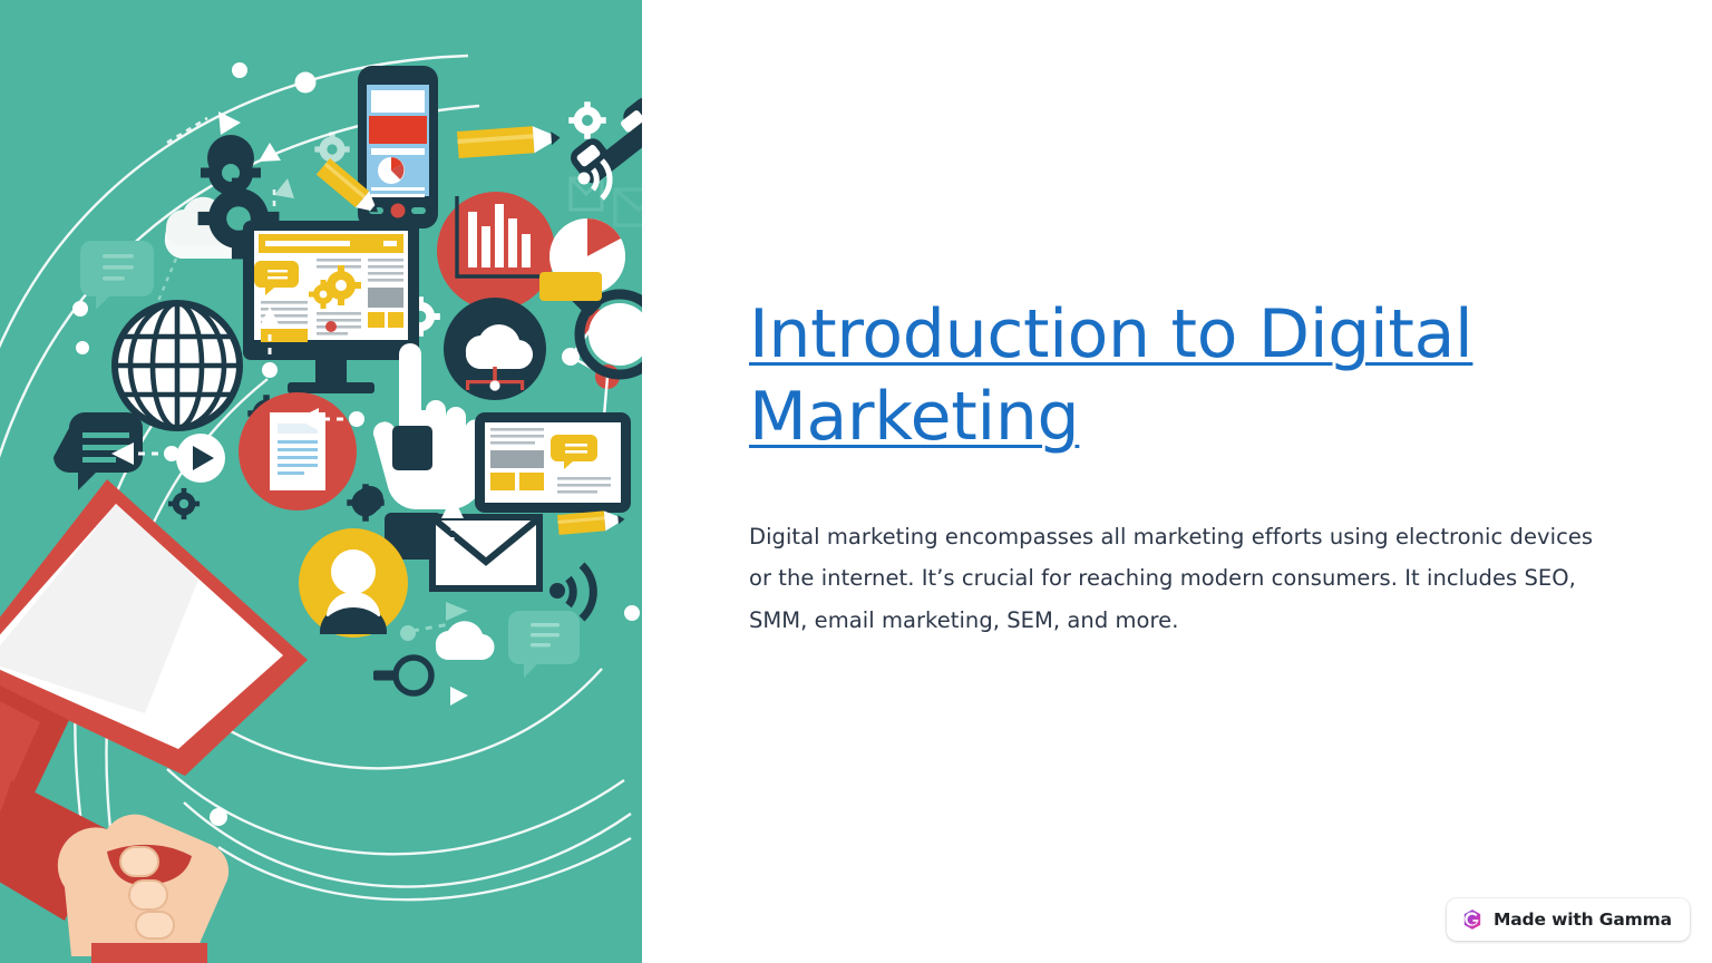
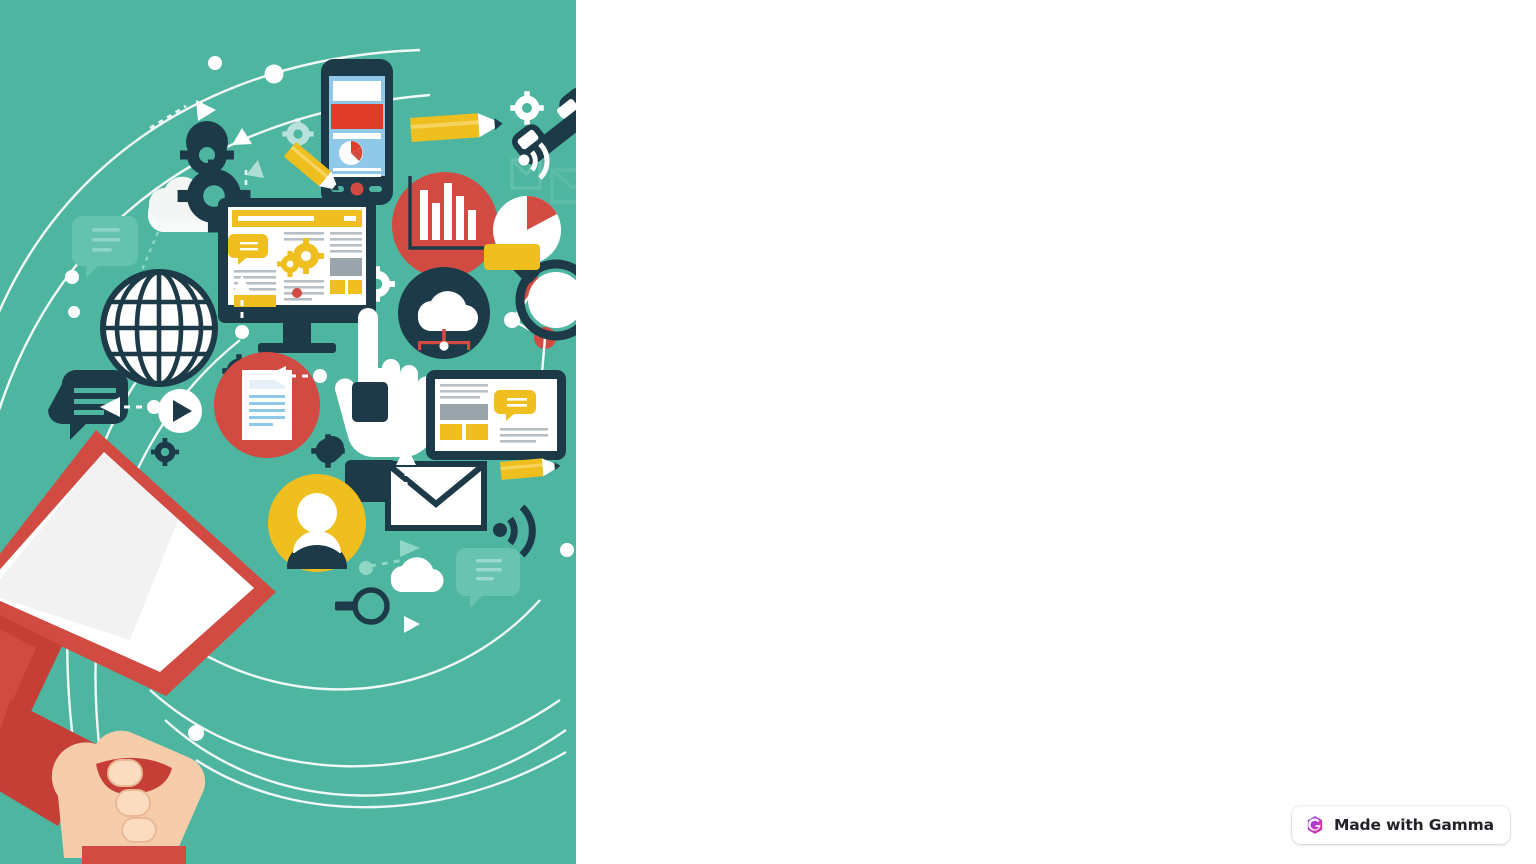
- Introduction to Digital
- Marketing
- Digital marketing encompasses all marketing efforts using electronic devices or the internet. It’s crucial for reaching modern consumers. It includes SEO, SMM, email marketing, SEM, and more.
  Made with Gamma
